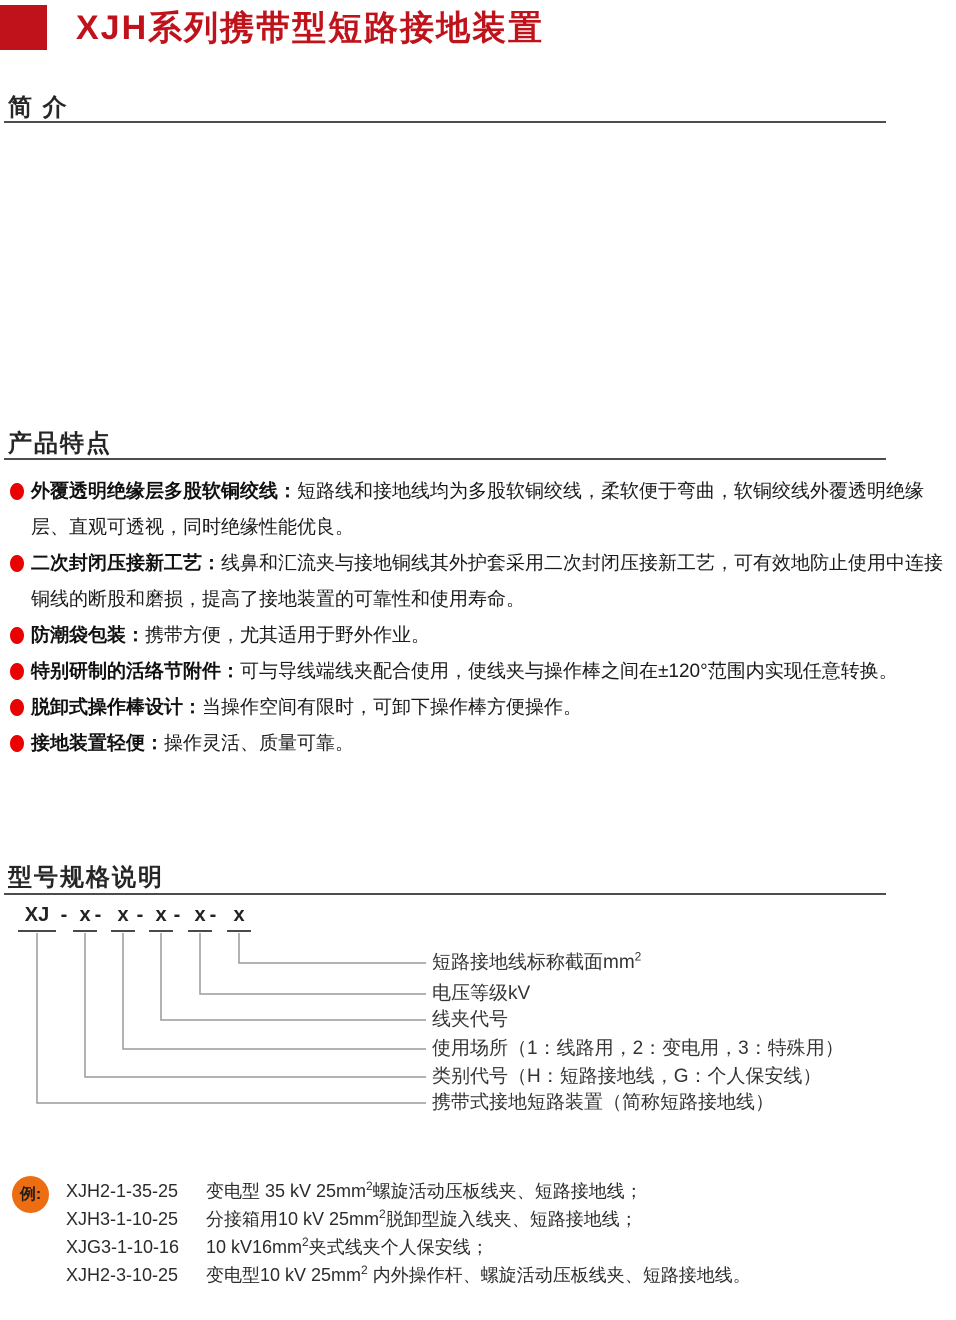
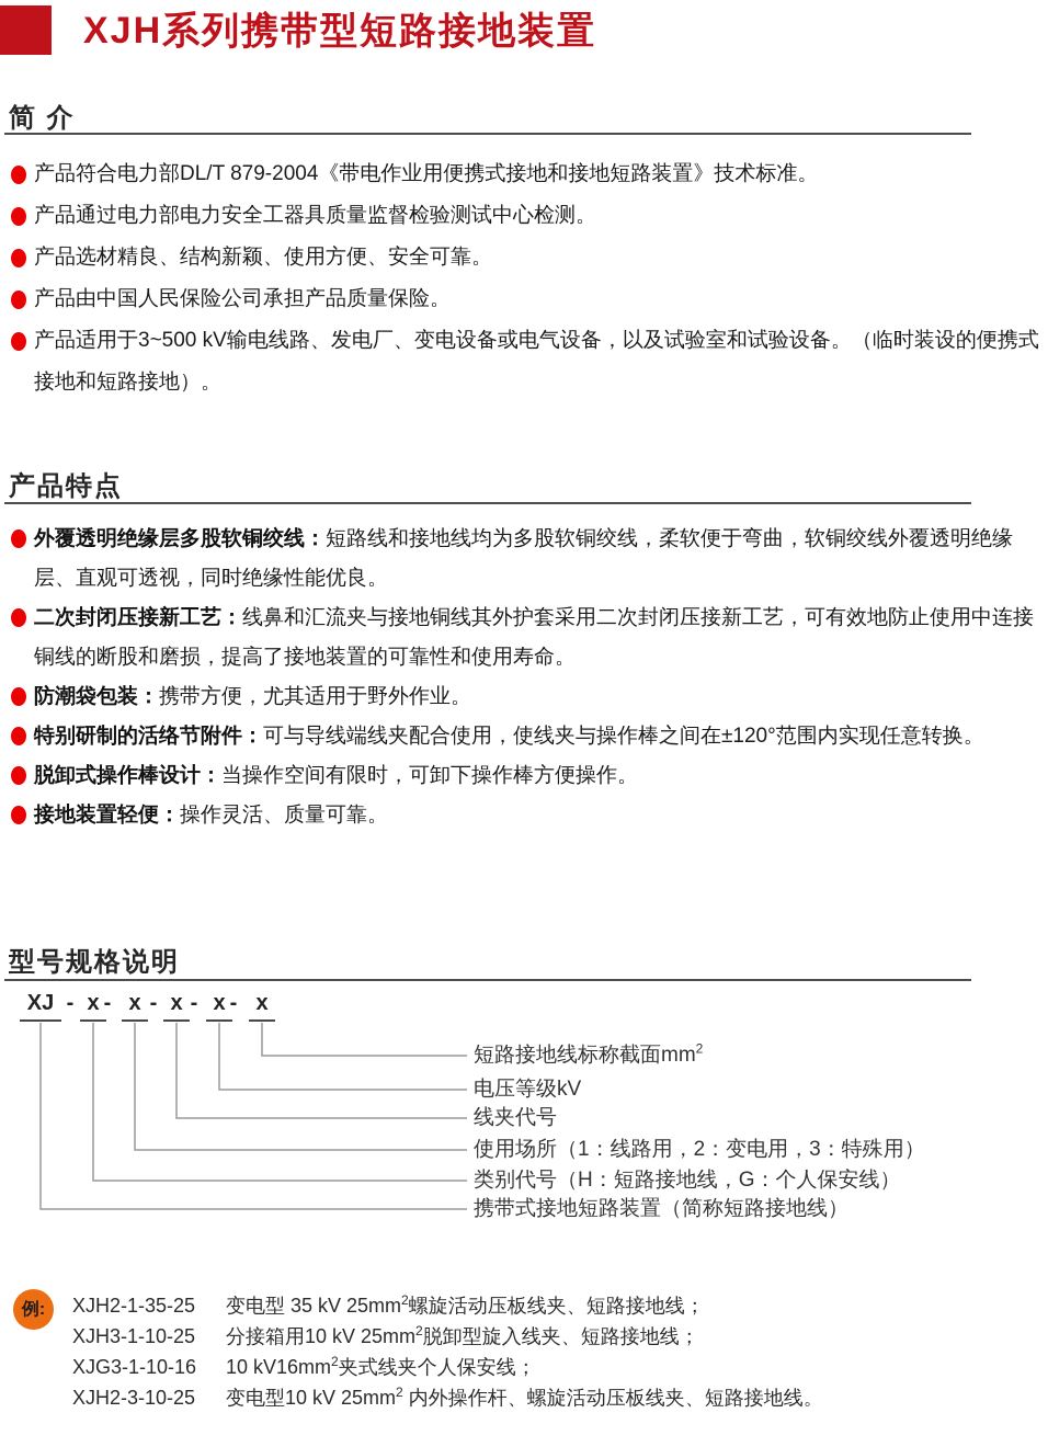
  XJH系列携带型短路接地装置
  简 介
+ 产品符合电力部DL/T 879-2004《带电作业用便携式接地和接地短路装置》技术标准。
+ 产品通过电力部电力安全工器具质量监督检验测试中心检测。
+ 产品选材精良、结构新颖、使用方便、安全可靠。
+ 产品由中国人民保险公司承担产品质量保险。
+ 产品适用于3~500 kV输电线路、发电厂、变电设备或电气设备，以及试验室和试验设备。（临时装设的便携式接地和短路接地）。
  产品特点
  外覆透明绝缘层多股软铜绞线：短路线和接地线均为多股软铜绞线，柔软便于弯曲，软铜绞线外覆透明绝缘层、直观可透视，同时绝缘性能优良。
  二次封闭压接新工艺：线鼻和汇流夹与接地铜线其外护套采用二次封闭压接新工艺，可有效地防止使用中连接铜线的断股和磨损，提高了接地装置的可靠性和使用寿命。
  防潮袋包装：携带方便，尤其适用于野外作业。
  特别研制的活络节附件：可与导线端线夹配合使用，使线夹与操作棒之间在±120°范围内实现任意转换。
  脱卸式操作棒设计：当操作空间有限时，可卸下操作棒方便操作。
  接地装置轻便：操作灵活、质量可靠。
  型号规格说明
  XJ
  -
  x
  -
  x
  -
  x
  -
  x
  -
  x
  短路接地线标称截面mm2
  电压等级kV
  线夹代号
  使用场所（1：线路用，2：变电用，3：特殊用）
  类别代号（H：短路接地线，G：个人保安线）
  携带式接地短路装置（简称短路接地线）
  例:
  XJH2-1-35-25 变电型 35 kV 25mm2螺旋活动压板线夹、短路接地线；
  XJH3-1-10-25 分接箱用10 kV 25mm2脱卸型旋入线夹、短路接地线；
  XJG3-1-10-16 10 kV16mm2夹式线夹个人保安线；
  XJH2-3-10-25 变电型10 kV 25mm2 内外操作杆、螺旋活动压板线夹、短路接地线。
